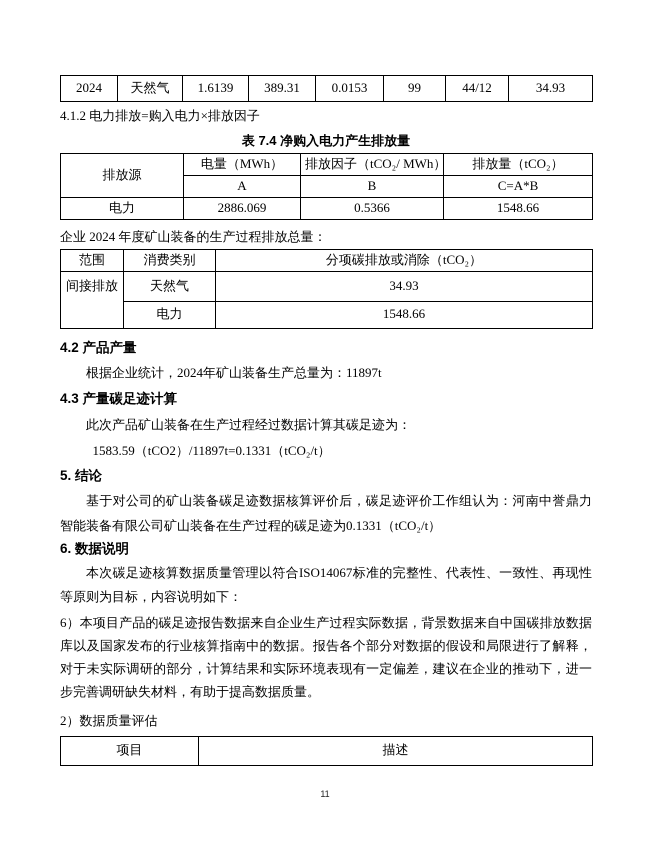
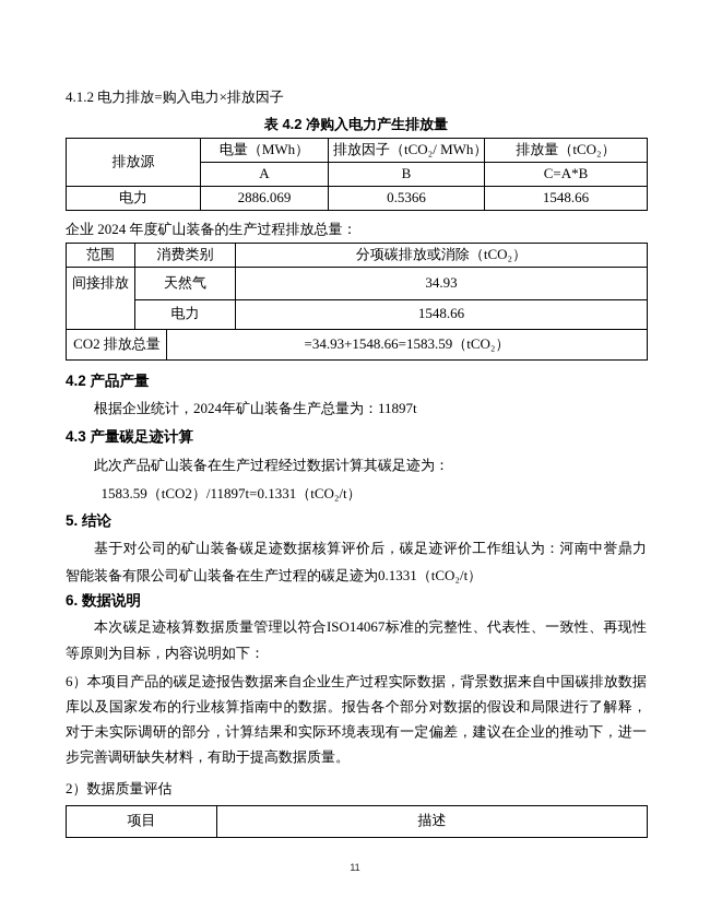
- 2024	天然气	1.6139	389.31	0.0153	99	44/12	34.93
  4.1.2 电力排放=购入电力×排放因子
- 表 7.4 净购入电力产生排放量
+ 表 4.2 净购入电力产生排放量
  排放源	电量（MWh）	排放因子（tCO₂/ MWh）	排放量（tCO₂）
  A	B	C=A*B
  电力	2886.069	0.5366	1548.66
  企业 2024 年度矿山装备的生产过程排放总量：
  范围	消费类别	分项碳排放或消除（tCO₂）
  间接排放	天然气	34.93
  电力	1548.66
+ CO2 排放总量	=34.93+1548.66=1583.59（tCO₂）
  4.2 产品产量
  根据企业统计，2024年矿山装备生产总量为：11897t
  4.3 产量碳足迹计算
  此次产品矿山装备在生产过程经过数据计算其碳足迹为：
  1583.59（tCO2）/11897t=0.1331（tCO₂/t）
  5. 结论
  基于对公司的矿山装备碳足迹数据核算评价后，碳足迹评价工作组认为：河南中誉鼎力智能装备有限公司矿山装备在生产过程的碳足迹为0.1331（tCO₂/t）
  6. 数据说明
  本次碳足迹核算数据质量管理以符合ISO14067标准的完整性、代表性、一致性、再现性等原则为目标，内容说明如下：
  6）本项目产品的碳足迹报告数据来自企业生产过程实际数据，背景数据来自中国碳排放数据库以及国家发布的行业核算指南中的数据。报告各个部分对数据的假设和局限进行了解释，对于未实际调研的部分，计算结果和实际环境表现有一定偏差，建议在企业的推动下，进一步完善调研缺失材料，有助于提高数据质量。
  2）数据质量评估
  项目	描述
  11
